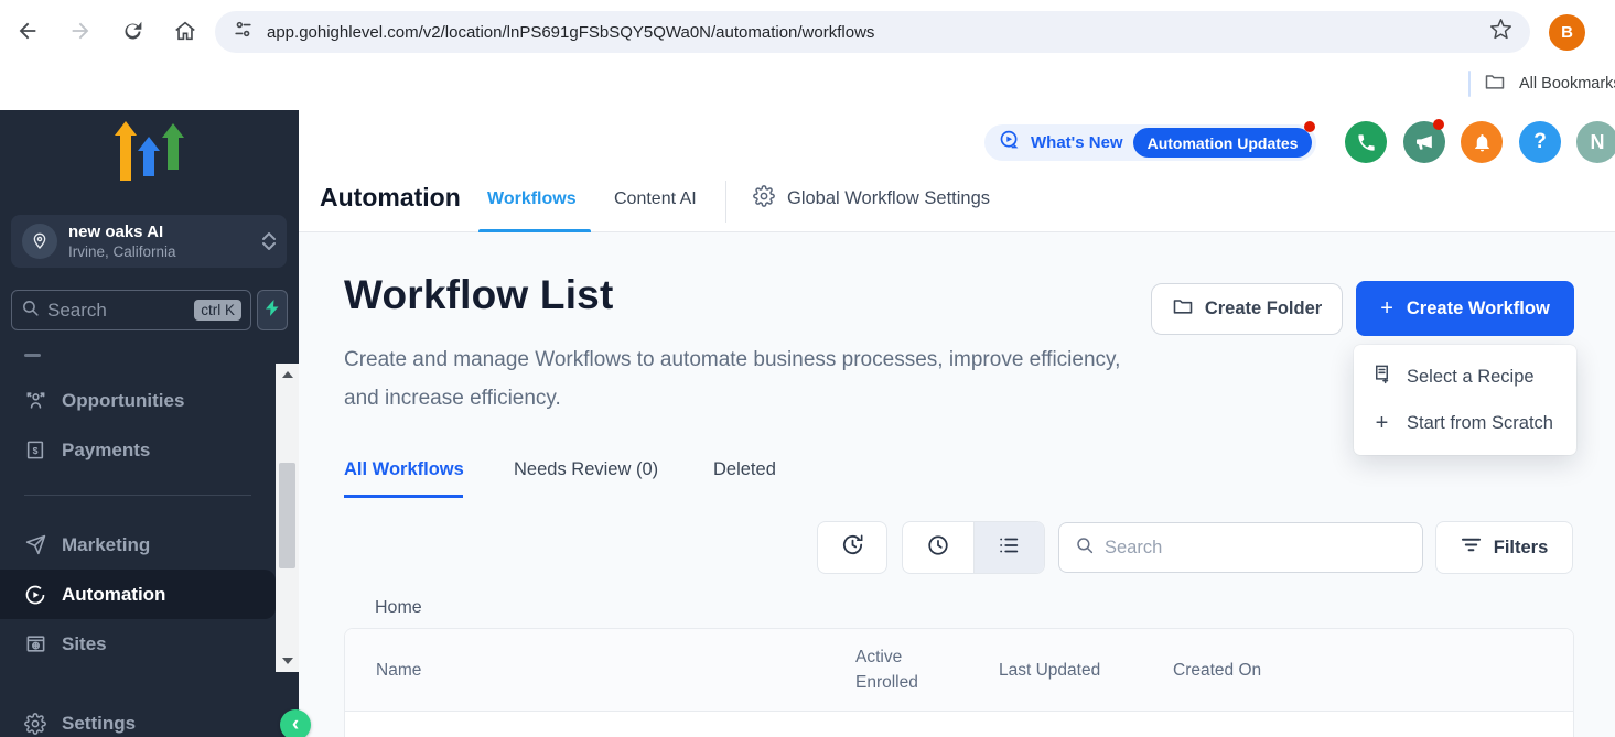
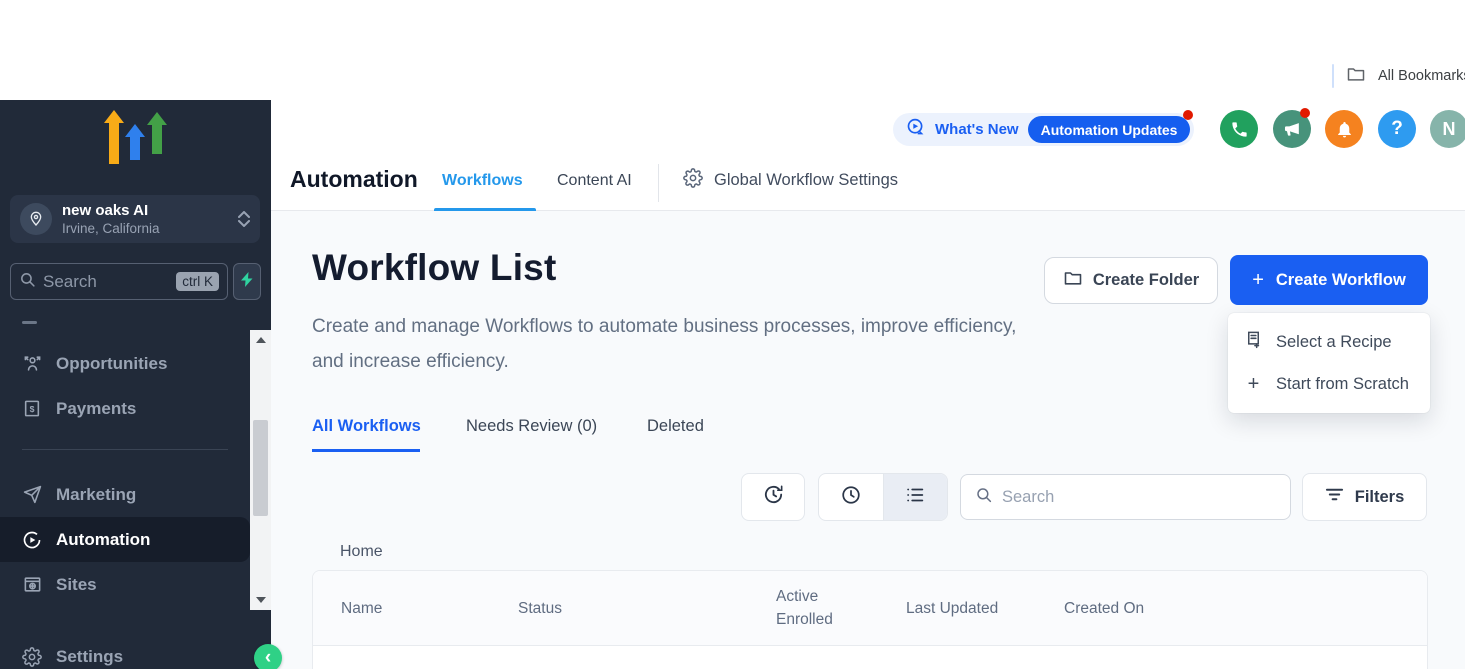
- app.gohighlevel.com/v2/location/lnPS691gFSbSQY5QWa0N/automation/workflows
- B
  All Bookmark
  new oaks AI
  Irvine, California
  Search
  ctrl K
  Opportunities
  $
  Payments
  Marketing
  Automation
  Sites
  Settings
  ‹
  Automation
  Workflows
  Content AI
  Global Workflow Settings
  What's New
  Automation Updates
  ?
  N
  Workflow List
  Create and manage Workflows to automate business processes, improve efficiency, and increase efficiency.
  Create Folder
  +
  Create Workflow
  Select a Recipe
  +
  Start from Scratch
  All Workflows
  Needs Review (0)
  Deleted
  Search
  Filters
  Home
  Name
+ Status
  Active Enrolled
  Last Updated
  Created On
